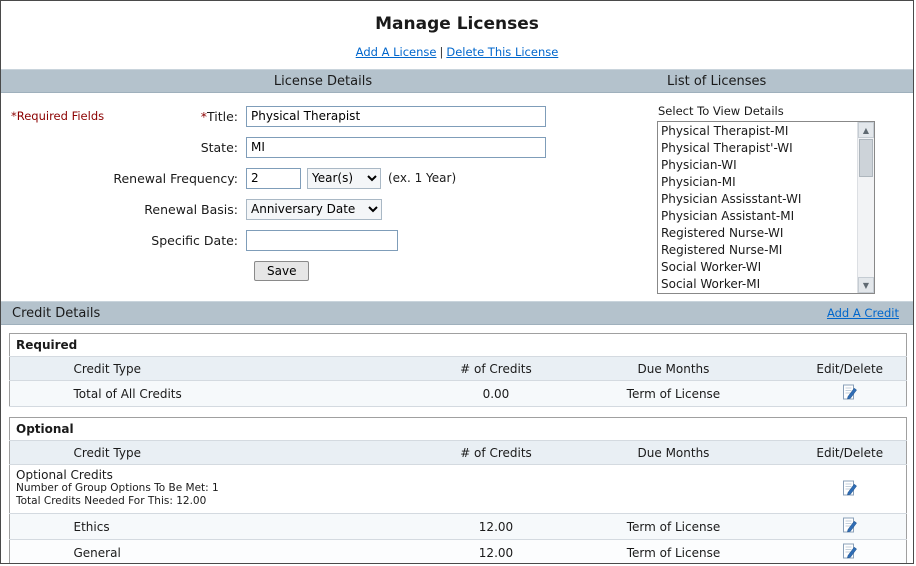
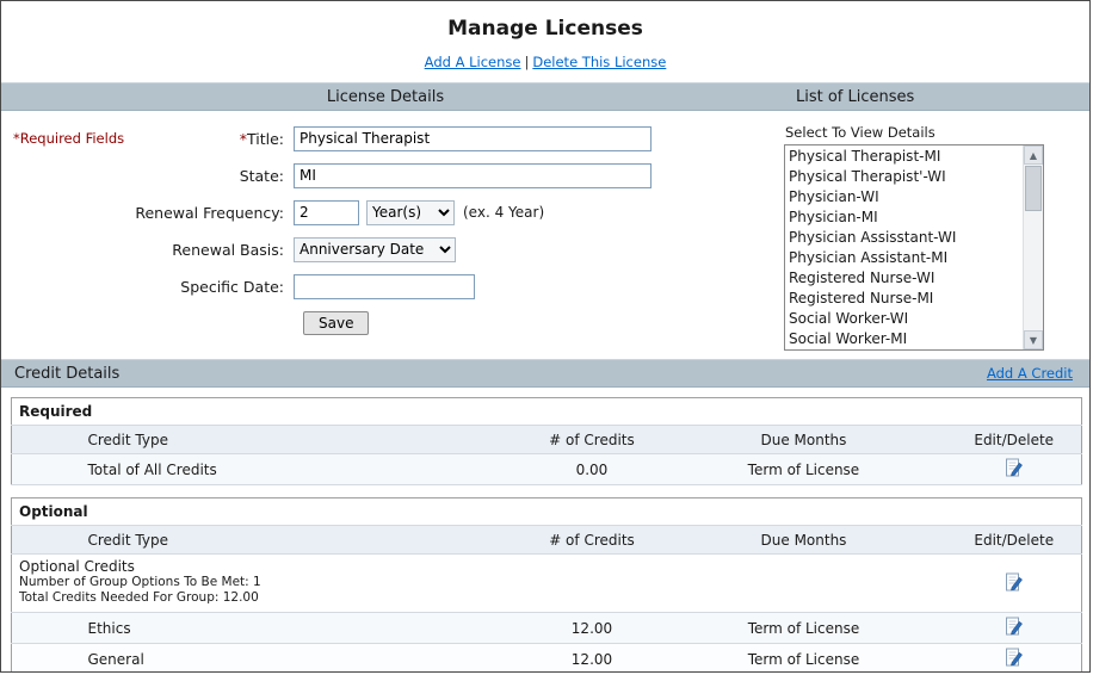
  Manage Licenses
  Add A License | Delete This License
  License Details
  List of Licenses
  *Required Fields
  *Title:
  Physical Therapist
  State:
  MI
  Renewal Frequency:
  2
  Year(s)
- (ex. 1 Year)
+ (ex. 4 Year)
  Renewal Basis:
  Anniversary Date
  Specific Date:
  Save
  Select To View Details
  Physical Therapist-MI
  Physical Therapist'-WI
  Physician-WI
  Physician-MI
  Physician Assisstant-WI
  Physician Assistant-MI
  Registered Nurse-WI
  Registered Nurse-MI
  Social Worker-WI
  Social Worker-MI
  ▲
  ▼
  Credit Details
  Add A Credit
  Required
  	Credit Type	# of Credits	Due Months	Edit/Delete
  	Total of All Credits	0.00	Term of License
  Optional
  	Credit Type	# of Credits	Due Months	Edit/Delete
- Optional Credits Number of Group Options To Be Met: 1 Total Credits Needed For This: 12.00
+ Optional Credits Number of Group Options To Be Met: 1 Total Credits Needed For Group: 12.00
  	Ethics	12.00	Term of License
  	General	12.00	Term of License
